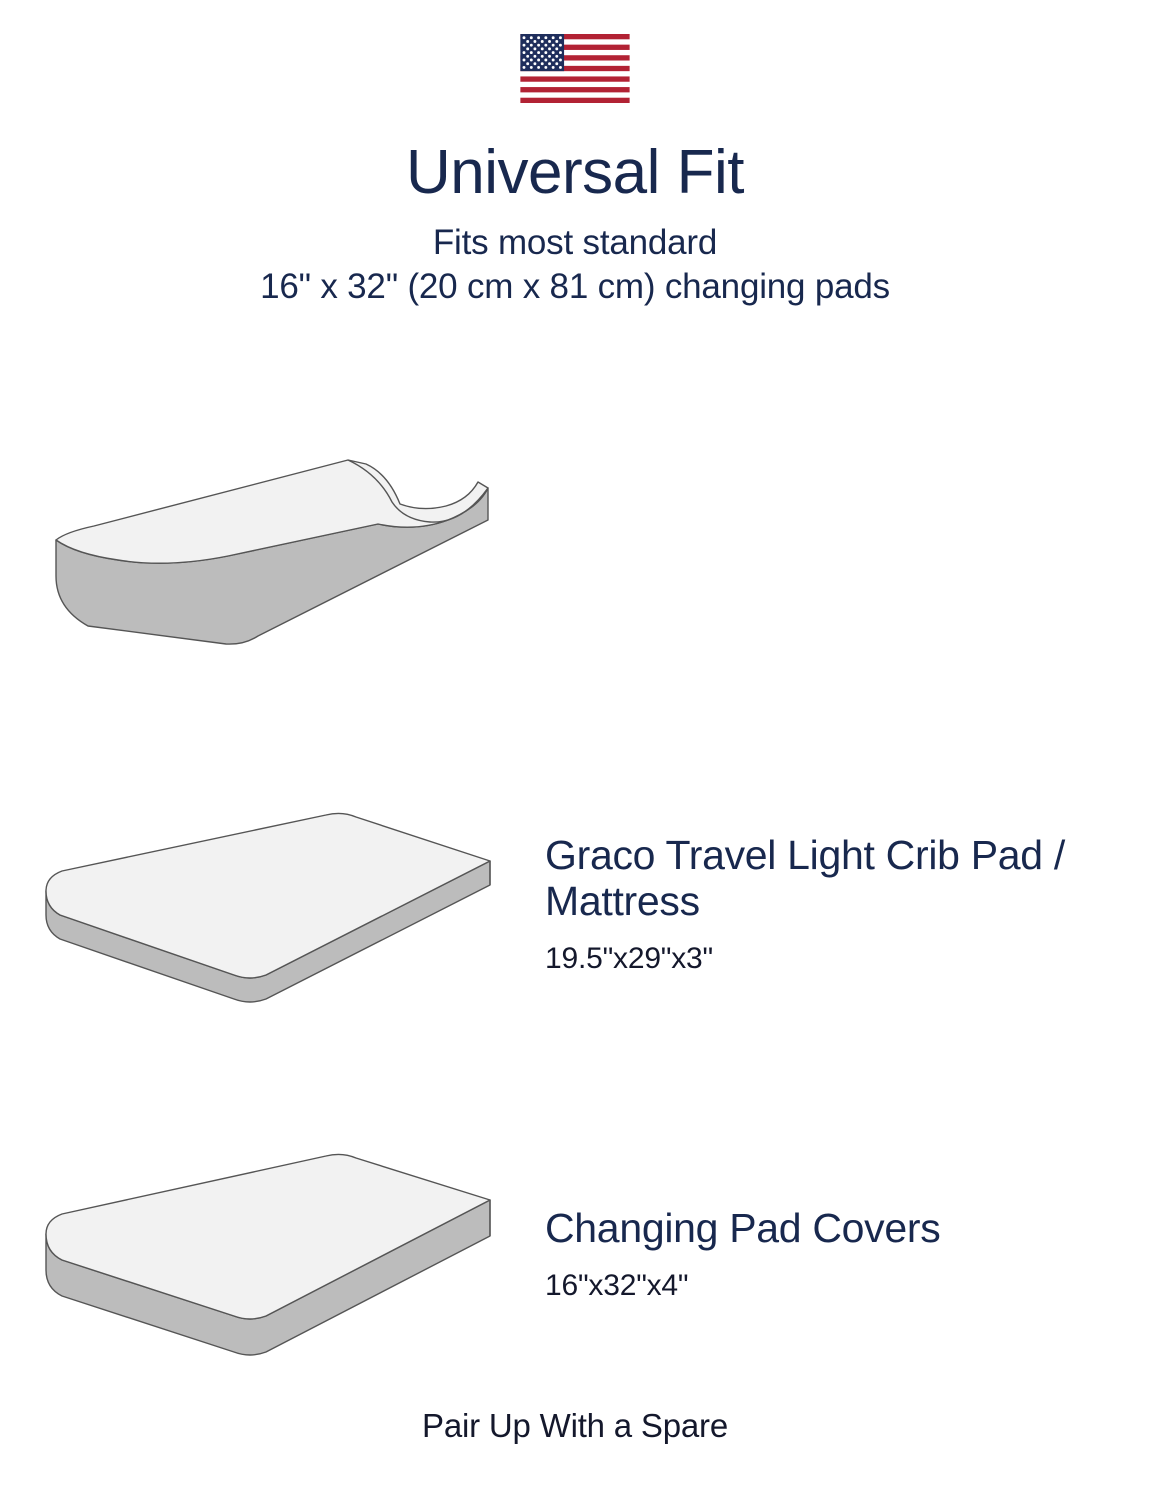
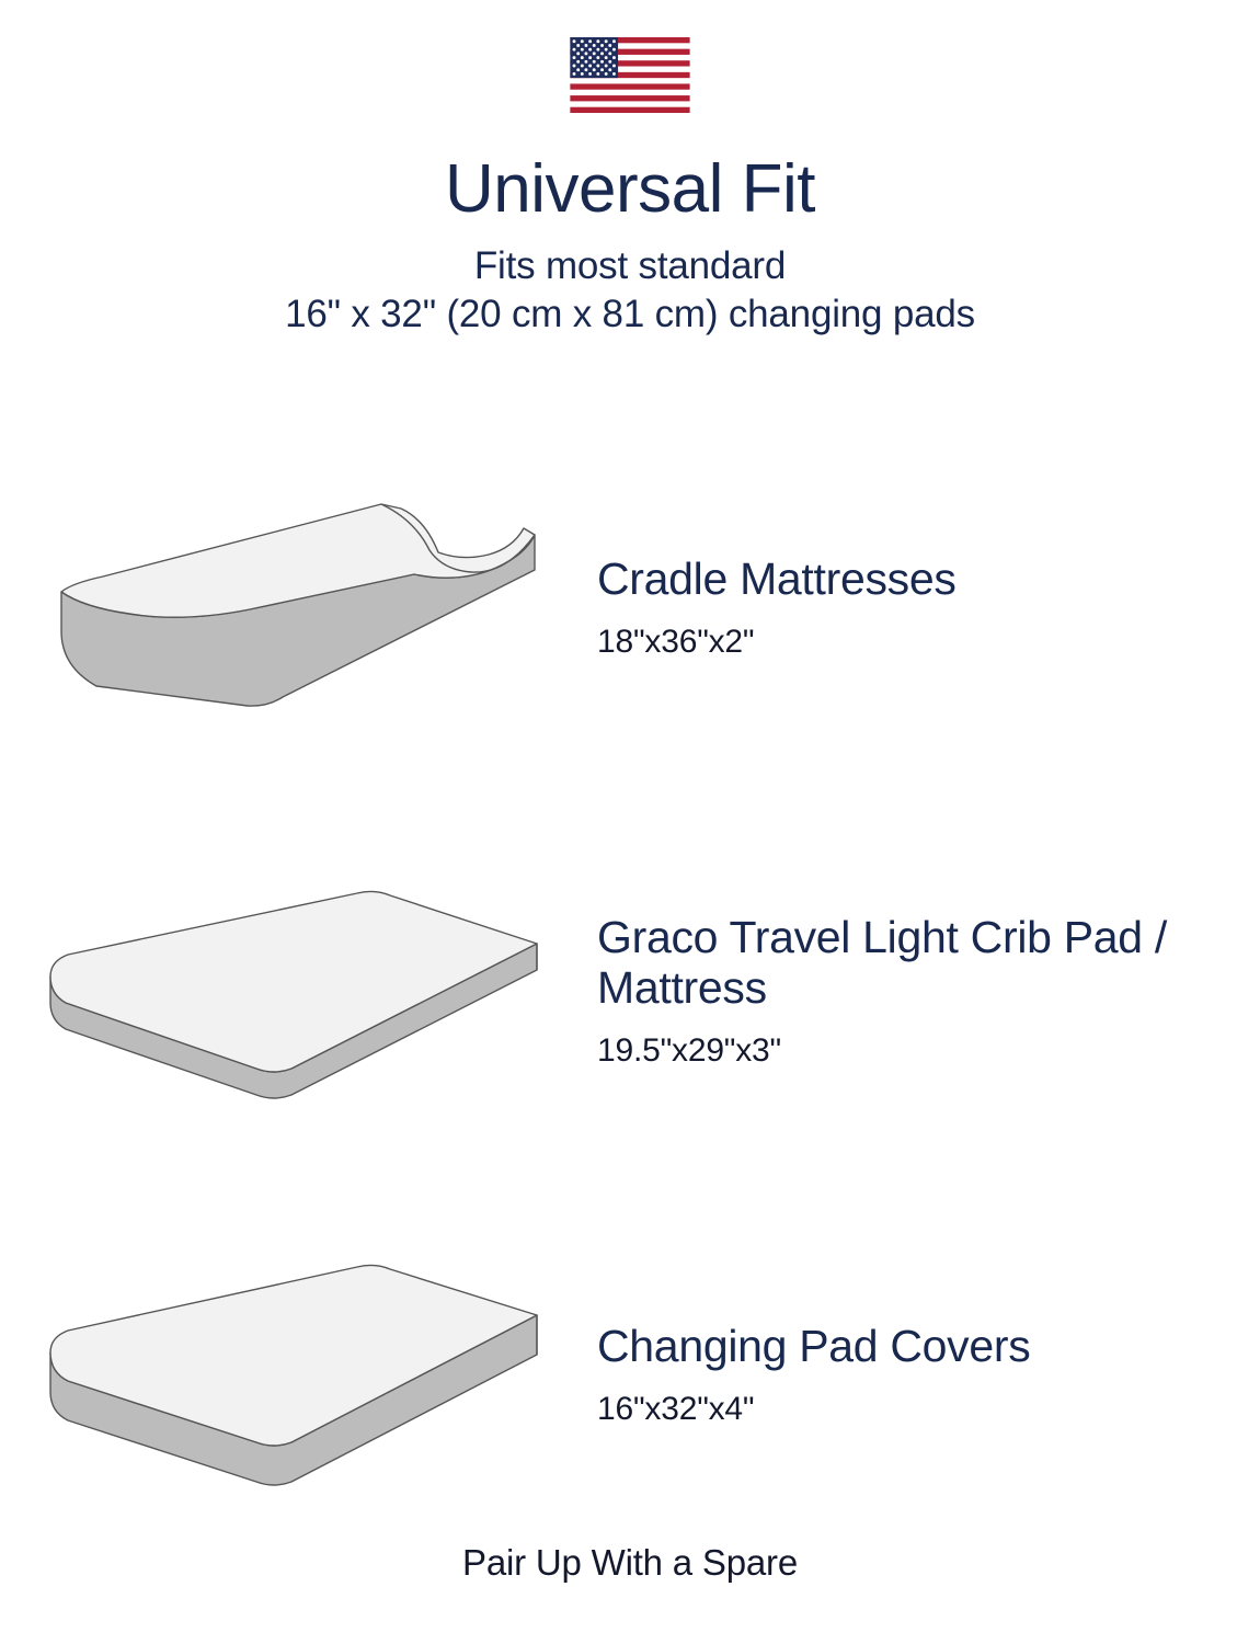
  Universal Fit
  Fits most standard
  16" x 32" (20 cm x 81 cm) changing pads
+ Cradle Mattresses
+ 18"x36"x2"
  Graco Travel Light Crib Pad / Mattress
  19.5"x29"x3"
  Changing Pad Covers
  16"x32"x4"
  Pair Up With a Spare
